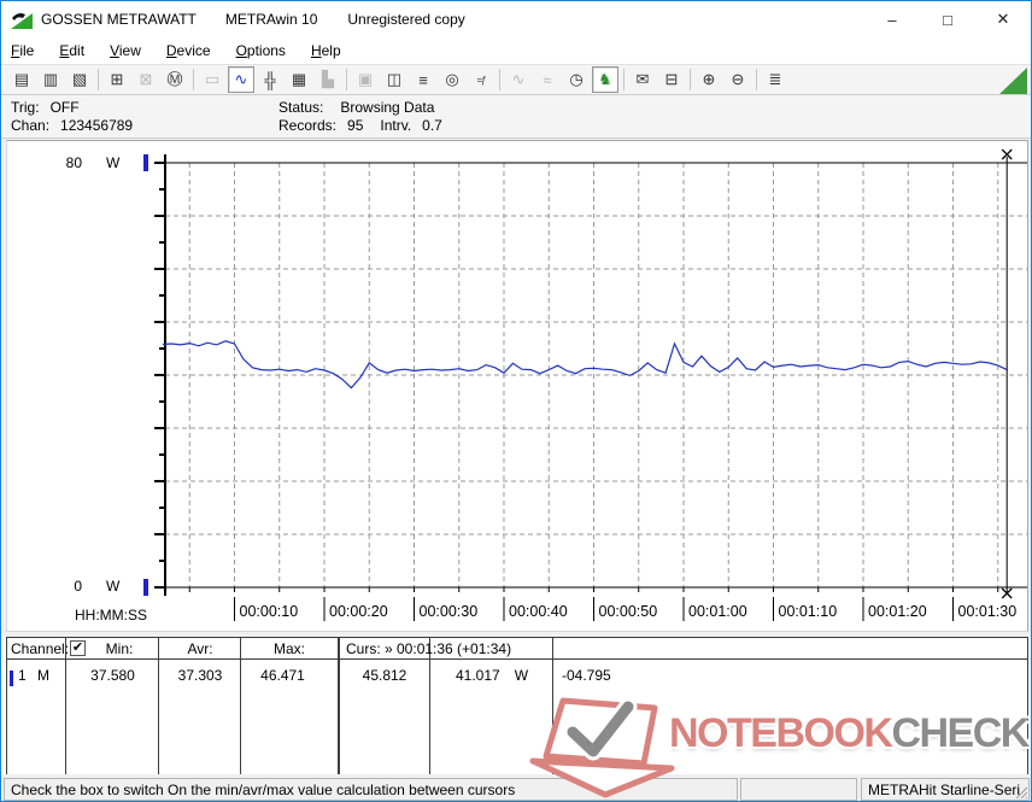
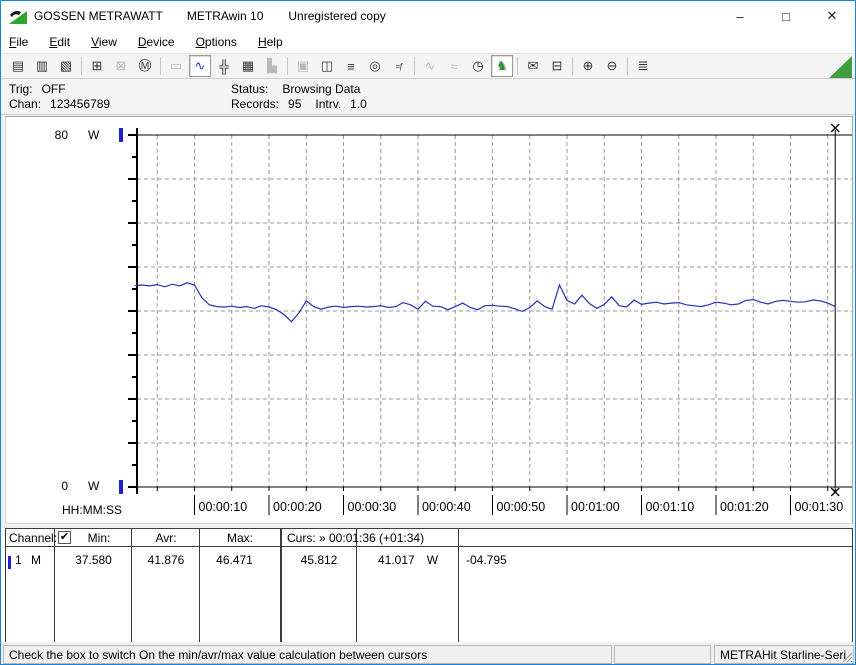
  GOSSEN METRAWATT
  METRAwin 10
  Unregistered copy
  –
  □
  ✕
  File
  Edit
  View
  Device
  Options
  Help
  ▤
  ▥
  ▧
  ⊞
  ⊠
  Ⓜ
  ▭
  ∿
  ╬
  ▦
  ▙
  ▣
  ◫
  ≡
  ◎
  =ƒ
  ∿
  ≈
  ◷
  ♞
  ✉
  ⊟
  ⊕
  ⊖
  ≣
  Trig: OFF
  Chan: 123456789
  Status: Browsing Data
- Records: 95 Intrv. 0.7
+ Records: 95 Intrv. 1.0
  00:00:10
  00:00:20
  00:00:30
  00:00:40
  00:00:50
  00:01:00
  00:01:10
  00:01:20
  00:01:30
  80
  W
  0
  W
  HH:MM:SS
  Channel:
  ✔
  Min:
  Avr:
  Max:
  Curs: » 00:01:36 (+01:34)
  1
  M
  37.580
- 37.303
+ 41.876
  46.471
  45.812
  41.017
  W
  -04.795
- NOTEBOOKCHECK
  Check the box to switch On the min/avr/max value calculation between cursors
  METRAHit Starline-Seri
